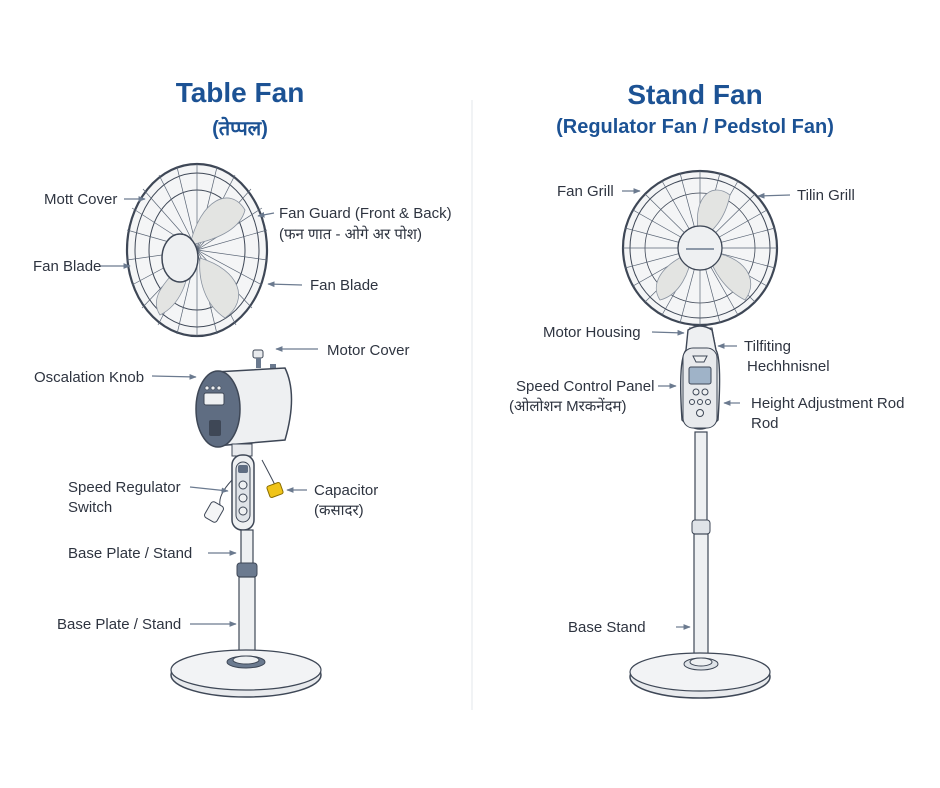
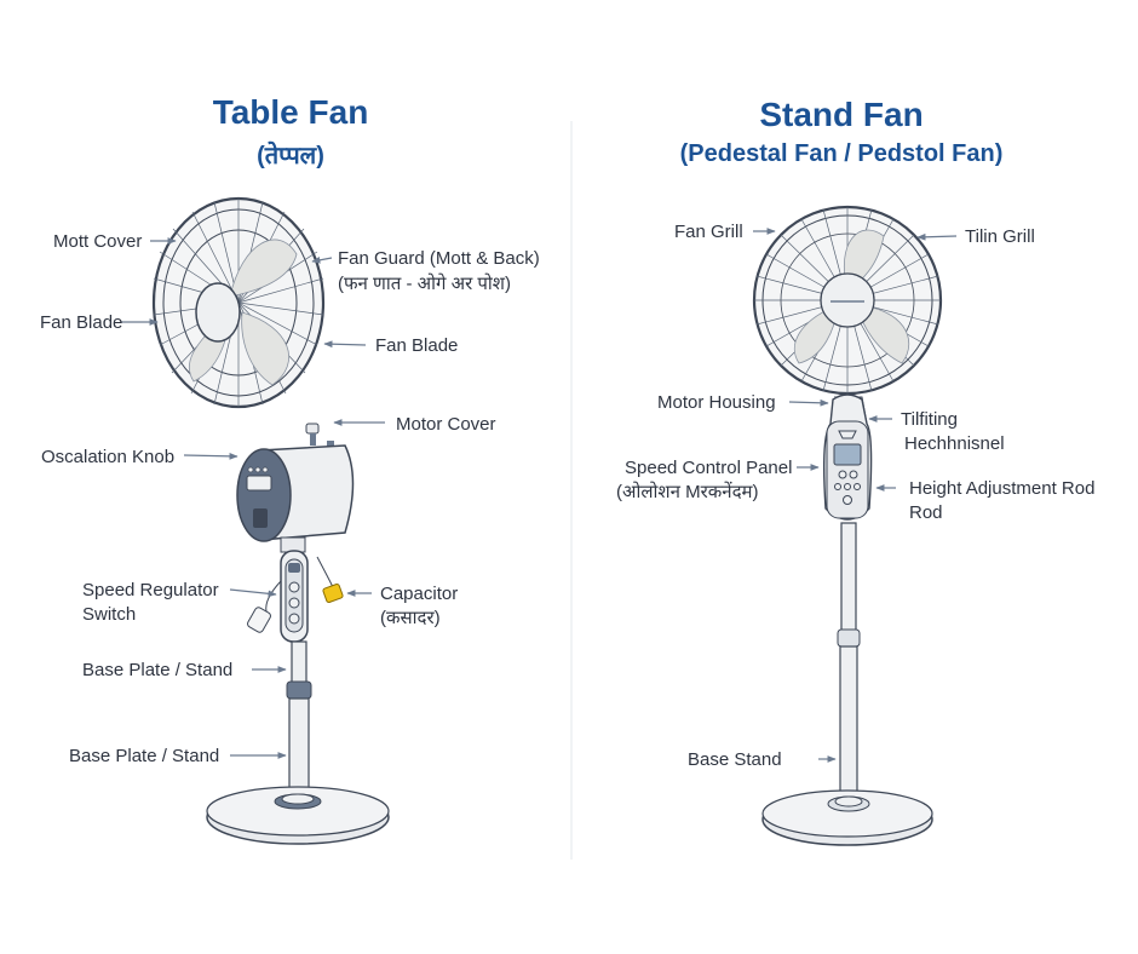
  Table Fan
  (तेप्पल)
  Stand Fan
- (Regulator Fan / Pedstol Fan)
+ (Pedestal Fan / Pedstol Fan)
  Mott Cover
- Fan Guard (Front & Back)
+ Fan Guard (Mott & Back)
  (फन णात - ओगे अर पोश)
  Fan Blade
  Fan Blade
  Motor Cover
  Oscalation Knob
  Speed Regulator
  Switch
  Capacitor
  (कसादर)
  Base Plate / Stand
  Base Plate / Stand
  Fan Grill
  Tilin Grill
  Motor Housing
  Tilfiting
  Hechhnisnel
  Speed Control Panel
  (ओलोशन Mरकनेंदम)
  Height Adjustment Rod
  Rod
  Base Stand
